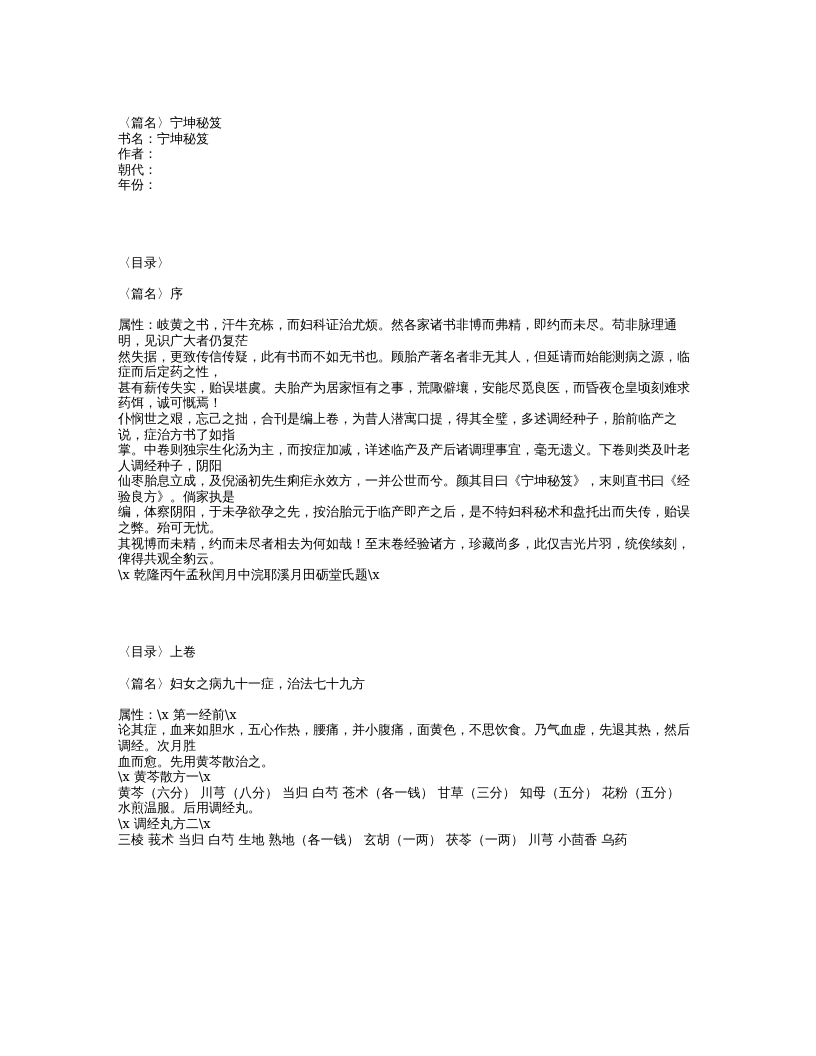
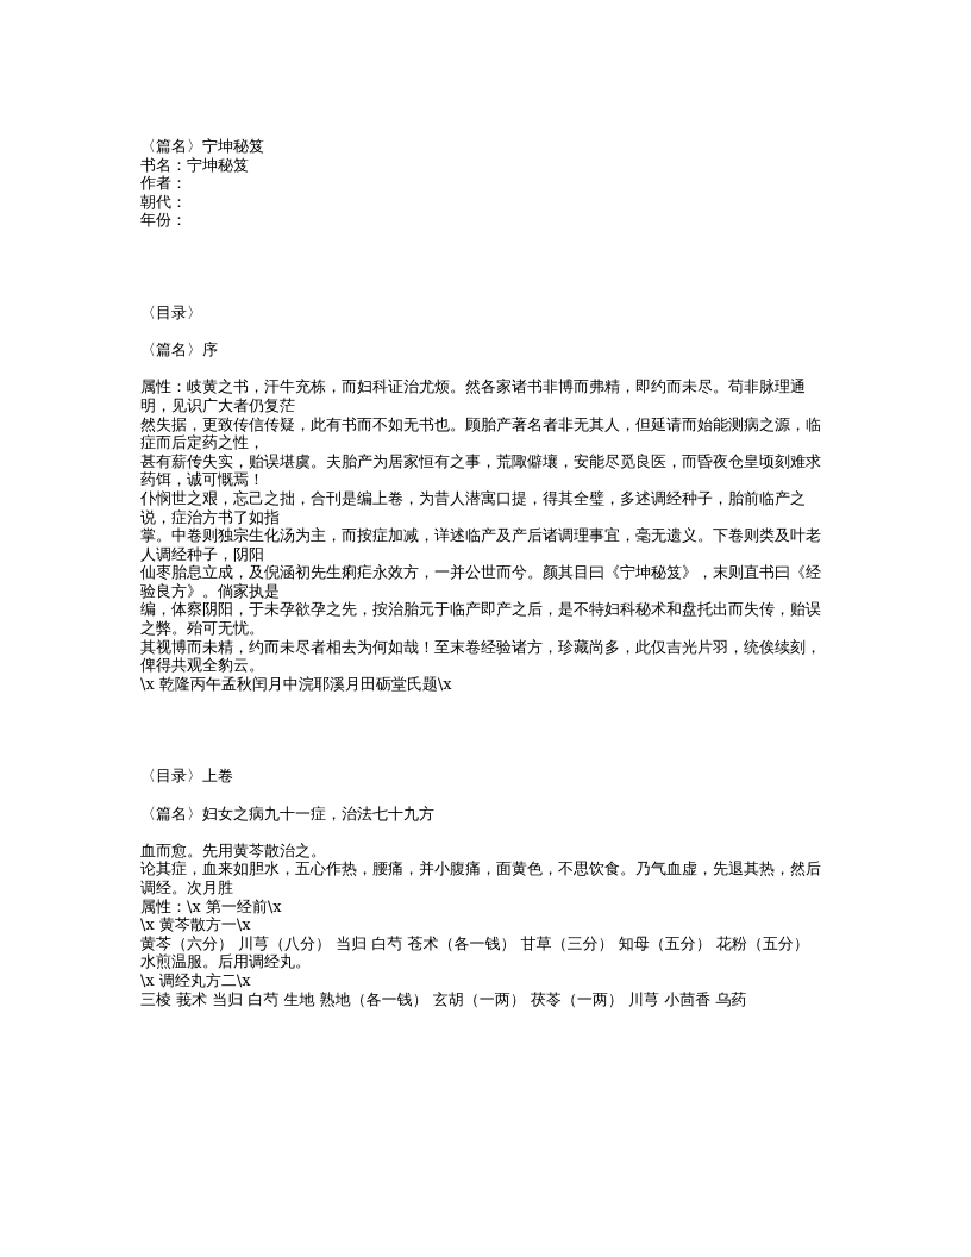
  〈篇名〉宁坤秘笈
  书名：宁坤秘笈
  作者：
  朝代：
  年份：
  〈目录〉
  〈篇名〉序
  属性：岐黄之书，汗牛充栋，而妇科证治尤烦。然各家诸书非博而弗精，即约而未尽。苟非脉理通明，见识广大者仍复茫
  然失据，更致传信传疑，此有书而不如无书也。顾胎产著名者非无其人，但延请而始能测病之源，临症而后定药之性，
  甚有薪传失实，贻误堪虞。夫胎产为居家恒有之事，荒陬僻壤，安能尽觅良医，而昏夜仓皇顷刻难求药饵，诚可慨焉！
  仆悯世之艰，忘己之拙，合刊是编上卷，为昔人潜寓口提，得其全璧，多述调经种子，胎前临产之说，症治方书了如指
  掌。中卷则独宗生化汤为主，而按症加减，详述临产及产后诸调理事宜，毫无遗义。下卷则类及叶老人调经种子，阴阳
  仙枣胎息立成，及倪涵初先生痢疟永效方，一并公世而兮。颜其目曰《宁坤秘笈》，末则直书曰《经验良方》。倘家执是
  编，体察阴阳，于未孕欲孕之先，按治胎元于临产即产之后，是不特妇科秘术和盘托出而失传，贻误之弊。殆可无忧。
  其视博而未精，约而未尽者相去为何如哉！至末卷经验诸方，珍藏尚多，此仅吉光片羽，统俟续刻，俾得共观全豹云。
  \x 乾隆丙午孟秋闰月中浣耶溪月田砺堂氏题\x
  〈目录〉上卷
  〈篇名〉妇女之病九十一症，治法七十九方
- 属性：\x 第一经前\x
+ 血而愈。先用黄芩散治之。
  论其症，血来如胆水，五心作热，腰痛，并小腹痛，面黄色，不思饮食。乃气血虚，先退其热，然后调经。次月胜
- 血而愈。先用黄芩散治之。
+ 属性：\x 第一经前\x
  \x 黄芩散方一\x
  黄芩（六分） 川芎（八分） 当归 白芍 苍术（各一钱） 甘草（三分） 知母（五分） 花粉（五分）
  水煎温服。后用调经丸。
  \x 调经丸方二\x
  三棱 莪术 当归 白芍 生地 熟地（各一钱） 玄胡（一两） 茯苓（一两） 川芎 小茴香 乌药
